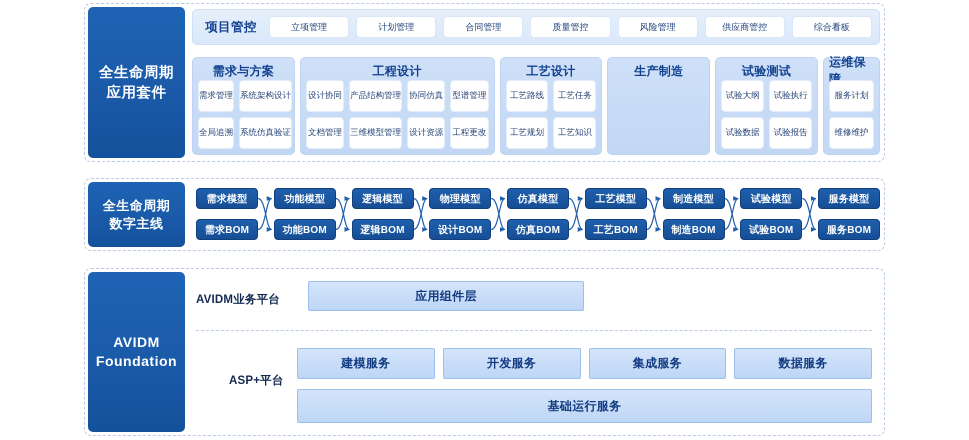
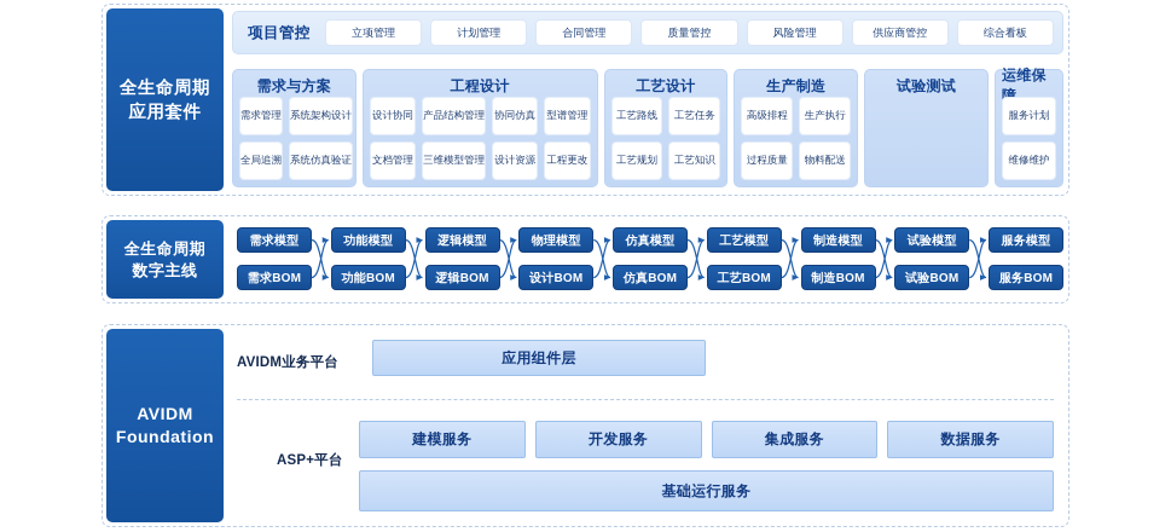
  全生命周期
  应用套件
  项目管控
  立项管理
  计划管理
  合同管理
  质量管控
  风险管理
  供应商管控
  综合看板
  需求与方案
  需求管理
  系统架构设计
  全局追溯
  系统仿真验证
  工程设计
  设计协同
  产品结构管理
  协同仿真
  型谱管理
  文档管理
  三维模型管理
  设计资源
  工程更改
  工艺设计
  工艺路线
  工艺任务
  工艺规划
  工艺知识
  生产制造
+ 高级排程
+ 生产执行
+ 过程质量
+ 物料配送
  试验测试
- 试验大纲
- 试验执行
- 试验数据
- 试验报告
  运维保障
  服务计划
  维修维护
  全生命周期
  数字主线
  需求模型
  需求BOM
  功能模型
  功能BOM
  逻辑模型
  逻辑BOM
  物理模型
  设计BOM
  仿真模型
  仿真BOM
  工艺模型
  工艺BOM
  制造模型
  制造BOM
  试验模型
  试验BOM
  服务模型
  服务BOM
  AVIDM
  Foundation
  AVIDM业务平台
  应用组件层
  ASP+平台
  建模服务
  开发服务
  集成服务
  数据服务
  基础运行服务
